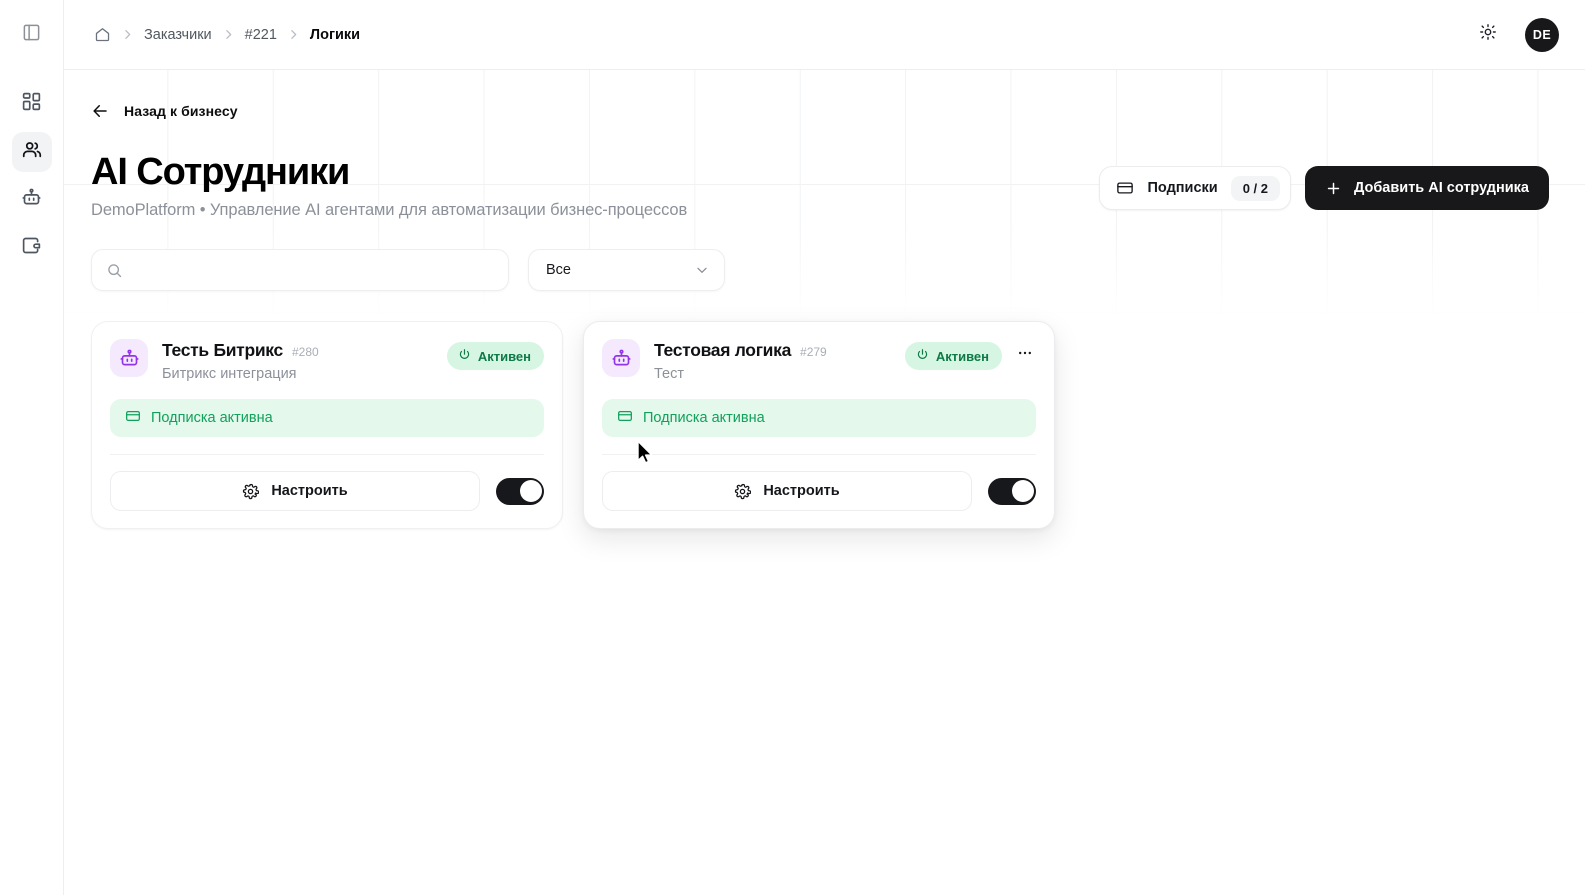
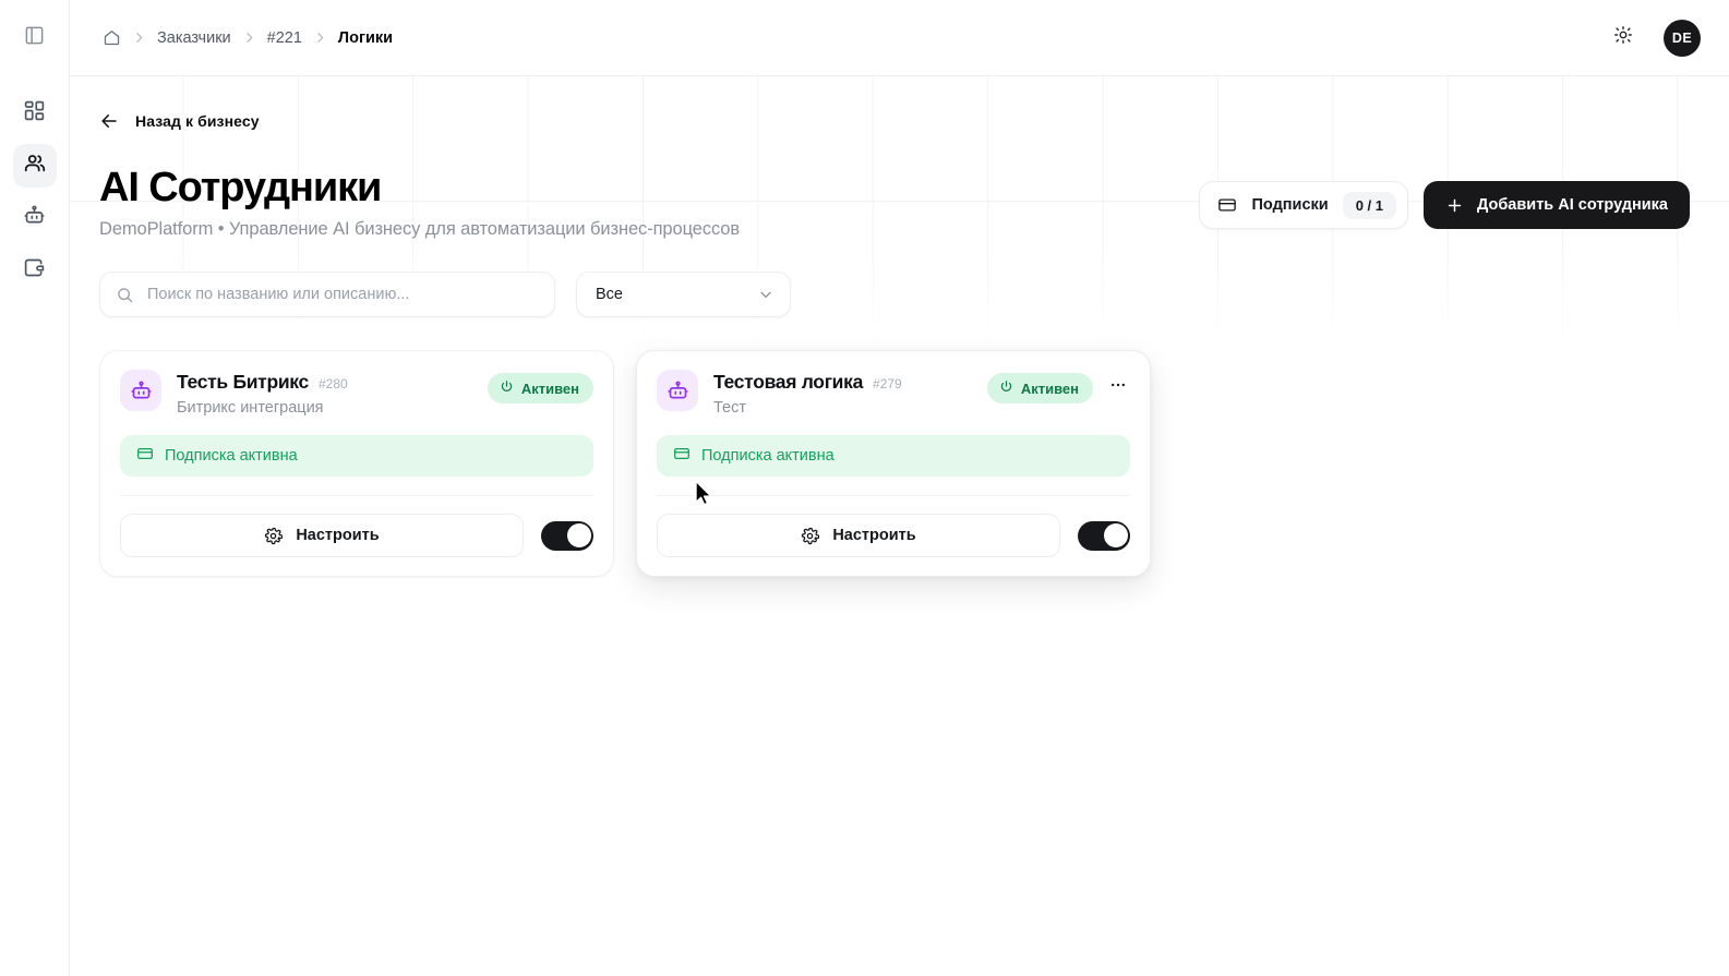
  Заказчики
  #221
  Логики
  DE
  Назад к бизнесу
  AI Сотрудники
- DemoPlatform • Управление AI агентами для автоматизации бизнес-процессов
+ DemoPlatform • Управление AI бизнесу для автоматизации бизнес-процессов
  Подписки
- 0 / 2
+ 0 / 1
  Добавить AI сотрудника
+ Поиск по названию или описанию...
  Все
  Тесть Битрикс
  #280
  Битрикс интеграция
  Активен
  Подписка активна
  Настроить
  Тестовая логика
  #279
  Тест
  Активен
  Подписка активна
  Настроить
